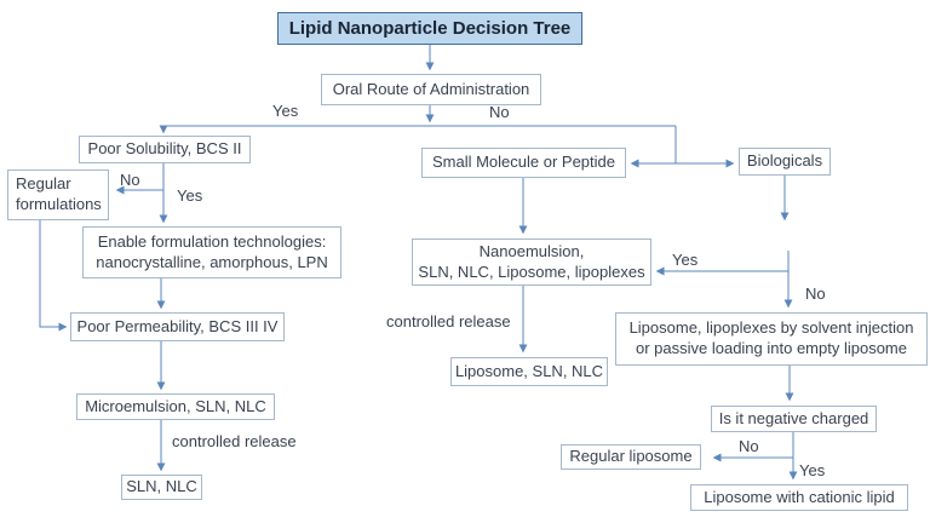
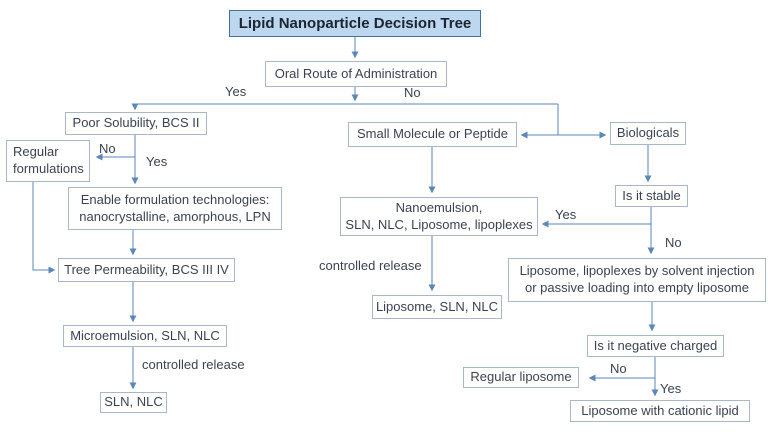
  Lipid Nanoparticle Decision Tree
  Oral Route of Administration
  Poor Solubility, BCS II
  Regular
  formulations
  Enable formulation technologies:
  nanocrystalline, amorphous, LPN
- Poor Permeability, BCS III IV
+ Tree Permeability, BCS III IV
  Microemulsion, SLN, NLC
  SLN, NLC
  Small Molecule or Peptide
  Nanoemulsion,
  SLN, NLC, Liposome, lipoplexes
  Liposome, SLN, NLC
  Biologicals
+ Is it stable
  Liposome, lipoplexes by solvent injection
  or passive loading into empty liposome
  Is it negative charged
  Regular liposome
  Liposome with cationic lipid
  Yes
  No
  No
  Yes
  controlled release
  controlled release
  Yes
  No
  No
  Yes
